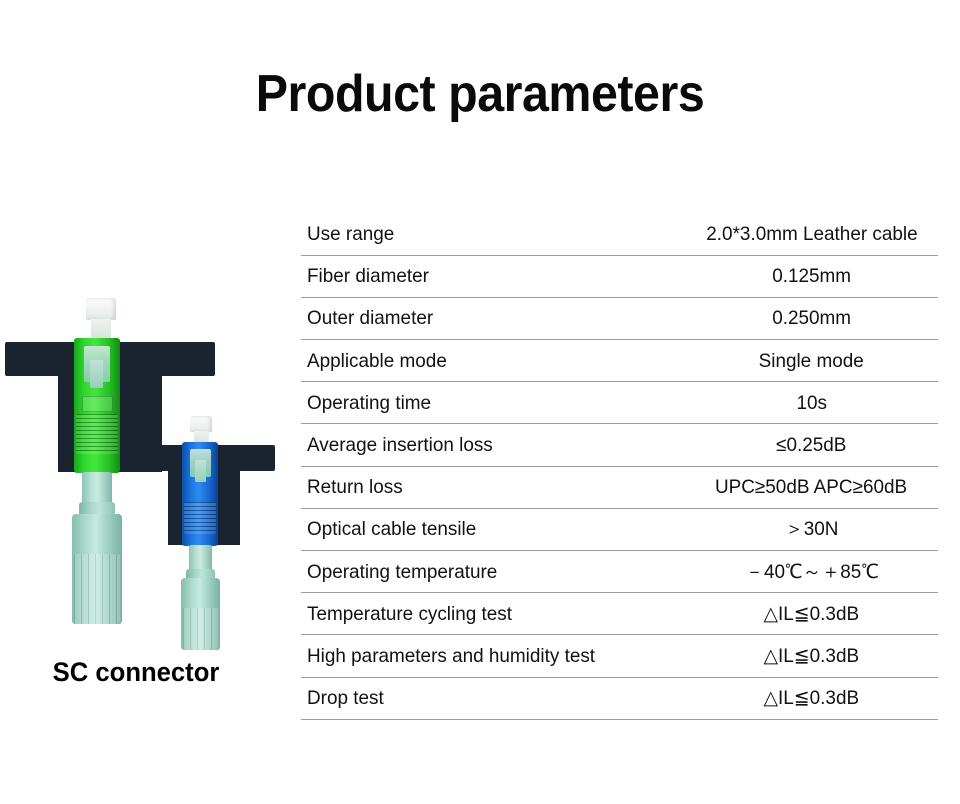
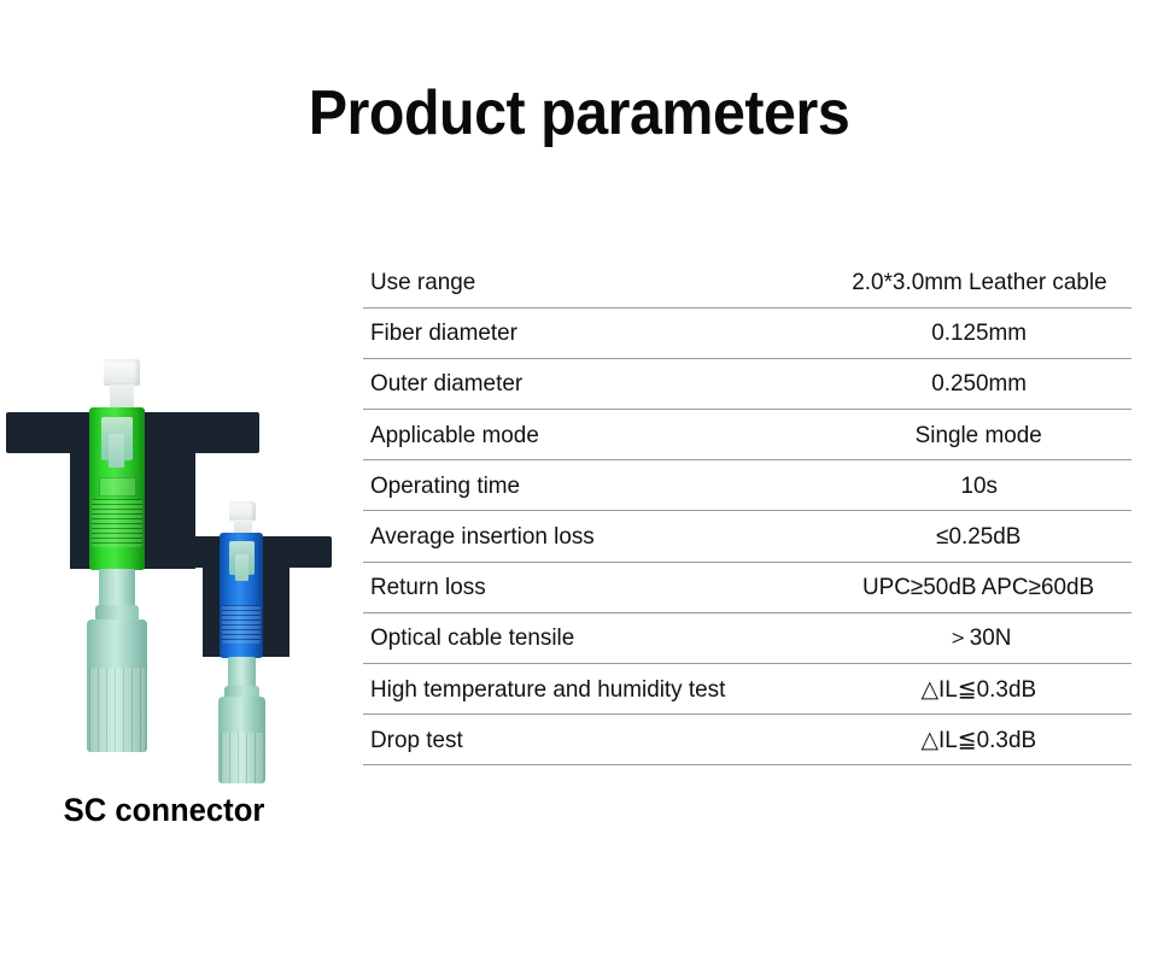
  Product parameters
  SC connector
  Use range	2.0*3.0mm Leather cable
  Fiber diameter	0.125mm
  Outer diameter	0.250mm
  Applicable mode	Single mode
  Operating time	10s
  Average insertion loss	≤0.25dB
  Return loss	UPC≥50dB APC≥60dB
  Optical cable tensile	＞30N
- Operating temperature	－40℃～＋85℃
- Temperature cycling test	△IL≦0.3dB
- High parameters and humidity test	△IL≦0.3dB
+ High temperature and humidity test	△IL≦0.3dB
  Drop test	△IL≦0.3dB
